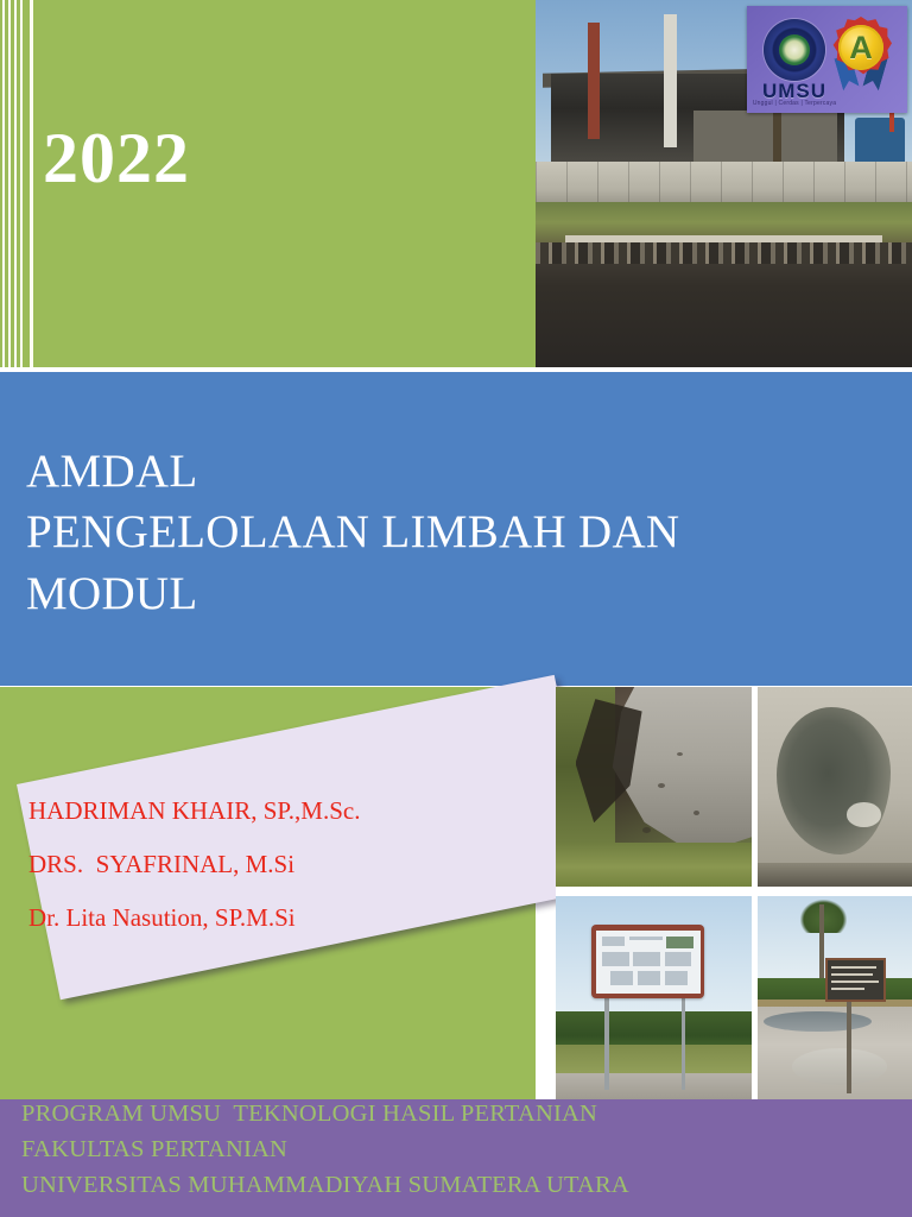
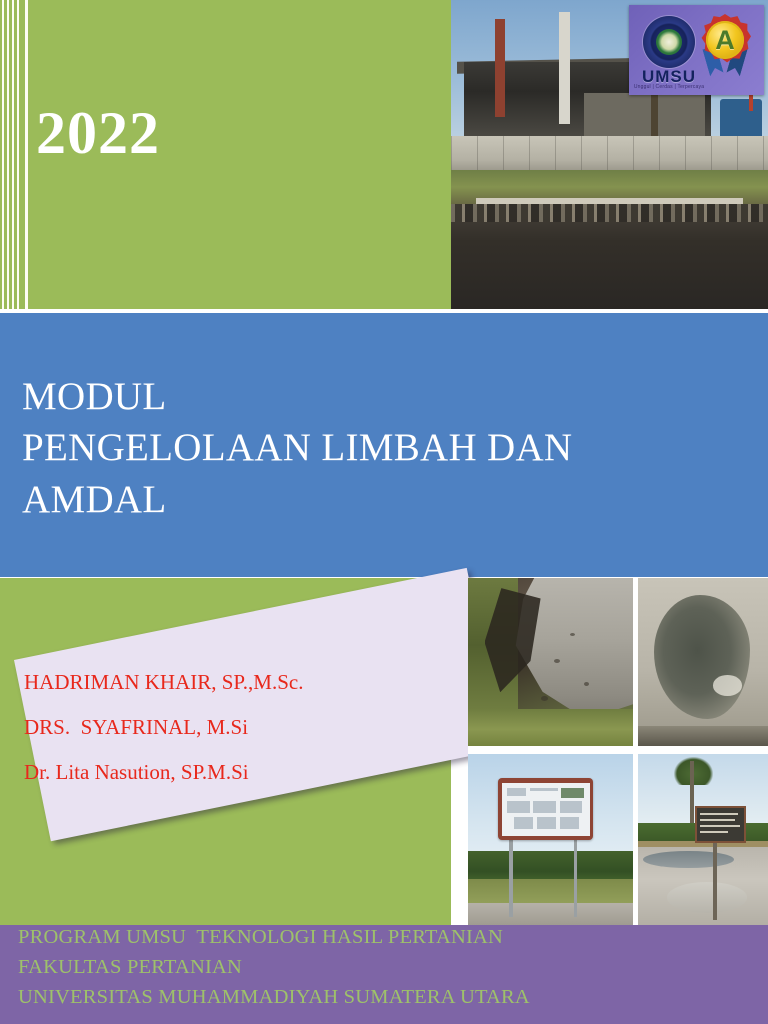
  2022
  UMSU
  A
- AMDAL
+ MODUL
  PENGELOLAAN LIMBAH DAN
- MODUL
+ AMDAL
  HADRIMAN KHAIR, SP.,M.Sc.
  DRS. SYAFRINAL, M.Si
  Dr. Lita Nasution, SP.M.Si
  PROGRAM UMSU TEKNOLOGI HASIL PERTANIAN
  FAKULTAS PERTANIAN
  UNIVERSITAS MUHAMMADIYAH SUMATERA UTARA
